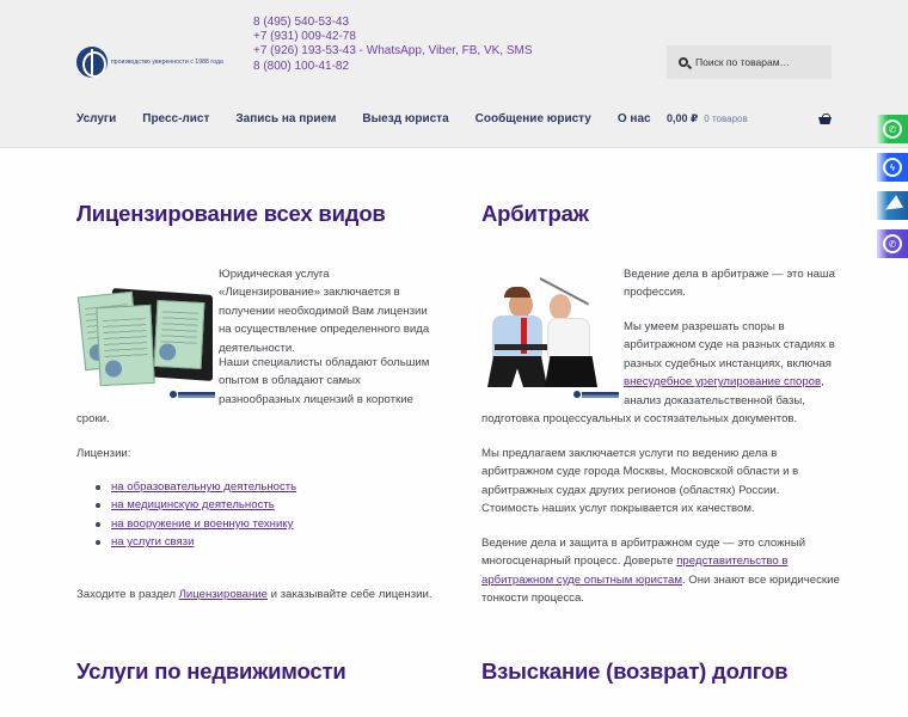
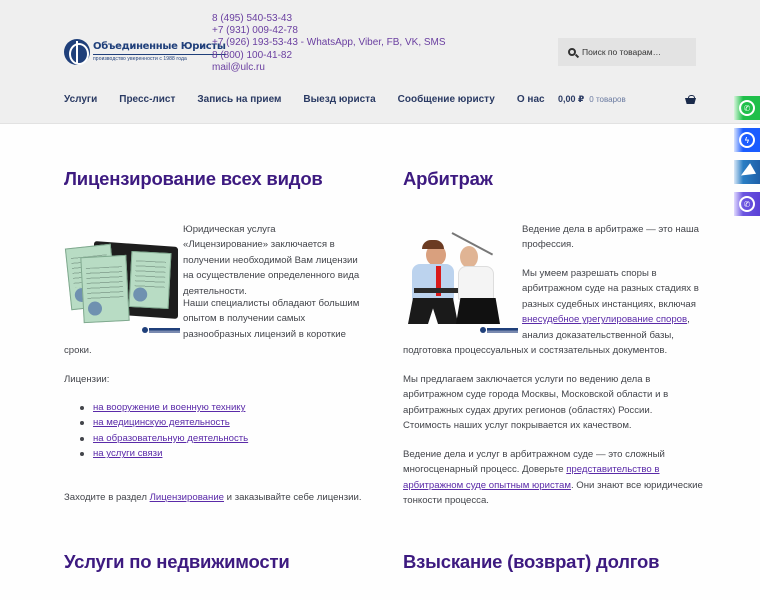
+ Объединенные Юристы
  8 (495) 540-53-43
  +7 (931) 009-42-78
  +7 (926) 193-53-43 - WhatsApp, Viber, FB, VK, SMS
  8 (800) 100-41-82
+ mail@ulc.ru
  Поиск по товарам…
  Услуги
  Пресс-лист
  Запись на прием
  Выезд юриста
  Сообщение юристу
  О нас
  0,00 ₽
  0 товаров
  ✆
  ϟ
  ✆
  Лицензирование всех видов
  Юридическая услуга «Лицензирование» заключается в получении необходимой Вам лицензии на осуществление определенного вида деятельности.
- Наши специалисты обладают большим опытом в обладают самых разнообразных лицензий в короткие
+ Наши специалисты обладают большим опытом в получении самых разнообразных лицензий в короткие
  сроки.
  Лицензии:
- на образовательную деятельность
+ на вооружение и военную технику
  на медицинскую деятельность
- на вооружение и военную технику
+ на образовательную деятельность
  на услуги связи
  Заходите в раздел Лицензирование и заказывайте себе лицензии.
  Арбитраж
  Ведение дела в арбитраже — это наша профессия.
  Мы умеем разрешать споры в арбитражном суде на разных стадиях в разных судебных инстанциях, включая внесудебное урегулирование споров,
  анализ доказательственной базы,
  подготовка процессуальных и состязательных документов.
  Мы предлагаем заключается услуги по ведению дела в арбитражном суде города Москвы, Московской области и в арбитражных судах других регионов (областях) России. Стоимость наших услуг покрывается их качеством.
- Ведение дела и защита в арбитражном суде — это сложный многосценарный процесс. Доверьте представительство в арбитражном суде опытным юристам. Они знают все юридические тонкости процесса.
+ Ведение дела и услуг в арбитражном суде — это сложный многосценарный процесс. Доверьте представительство в арбитражном суде опытным юристам. Они знают все юридические тонкости процесса.
  Услуги по недвижимости
  Взыскание (возврат) долгов
